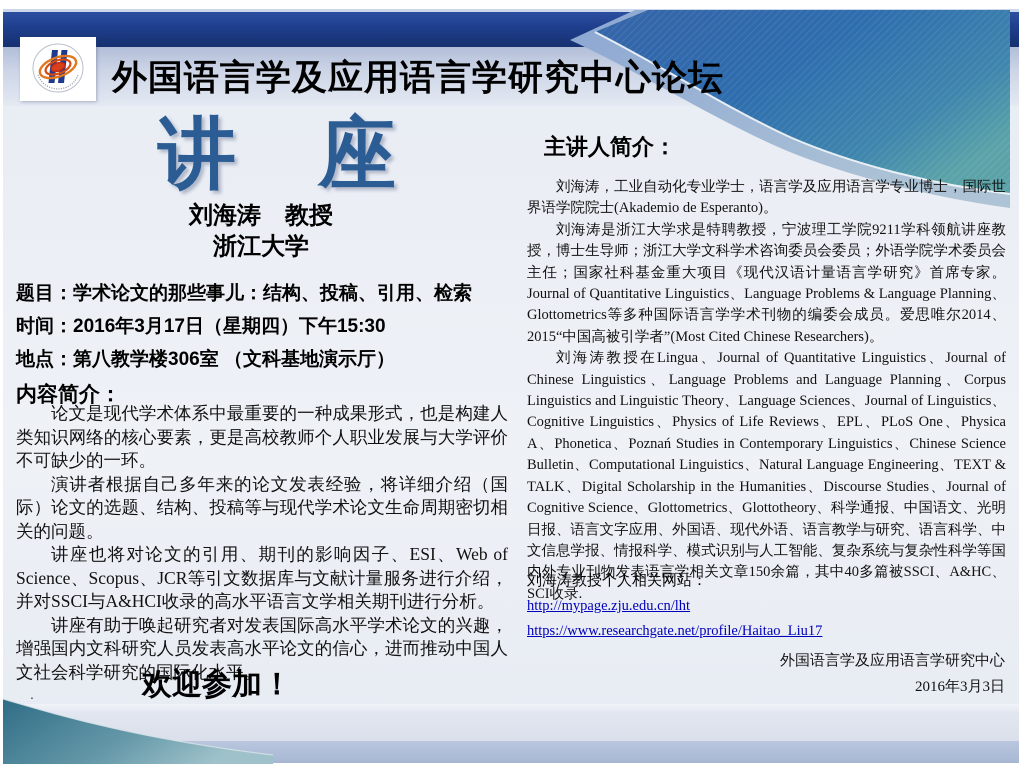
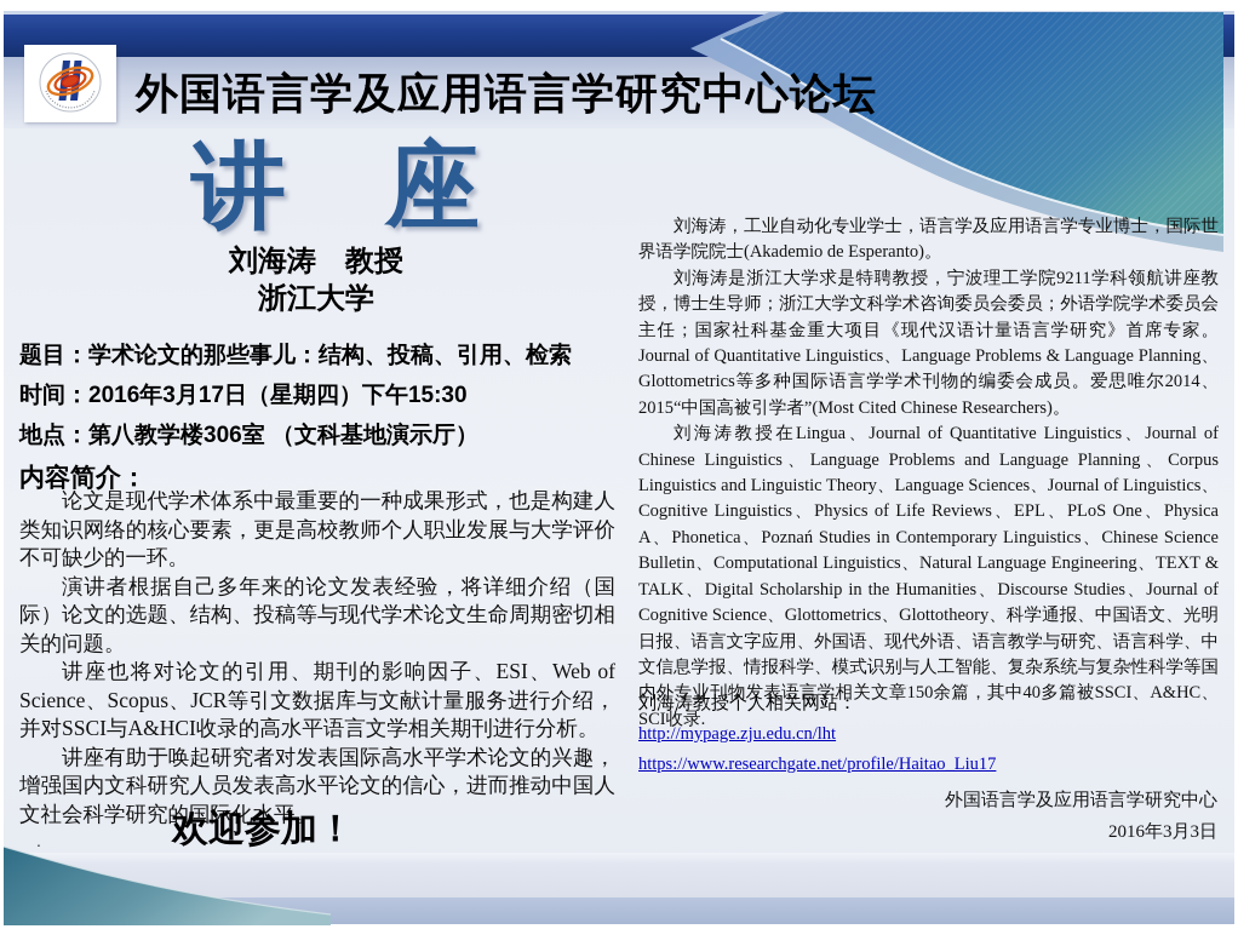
  外国语言学及应用语言学研究中心论坛
  讲 座
  刘海涛 教授
  浙江大学
  题目：学术论文的那些事儿：结构、投稿、引用、检索
  时间：2016年3月17日（星期四）下午15:30
  地点：第八教学楼306室 （文科基地演示厅）
  内容简介：
  论文是现代学术体系中最重要的一种成果形式，也是构建人类知识网络的核心要素，更是高校教师个人职业发展与大学评价不可缺少的一环。
  演讲者根据自己多年来的论文发表经验，将详细介绍（国际）论文的选题、结构、投稿等与现代学术论文生命周期密切相关的问题。
  讲座也将对论文的引用、期刊的影响因子、ESI、Web of Science、Scopus、JCR等引文数据库与文献计量服务进行介绍，并对SSCI与A&HCI收录的高水平语言文学相关期刊进行分析。
  讲座有助于唤起研究者对发表国际高水平学术论文的兴趣，增强国内文科研究人员发表高水平论文的信心，进而推动中国人文社会科学研究的国际化水平。
  欢迎参加！
  .
- 主讲人简介：
  刘海涛，工业自动化专业学士，语言学及应用语言学专业博士，国际世界语学院院士(Akademio de Esperanto)。
  刘海涛是浙江大学求是特聘教授，宁波理工学院9211学科领航讲座教授，博士生导师；浙江大学文科学术咨询委员会委员；外语学院学术委员会主任；国家社科基金重大项目《现代汉语计量语言学研究》首席专家。Journal of Quantitative Linguistics、Language Problems & Language Planning、Glottometrics等多种国际语言学学术刊物的编委会成员。爱思唯尔2014、2015“中国高被引学者”(Most Cited Chinese Researchers)。
  刘海涛教授在Lingua、Journal of Quantitative Linguistics、Journal of Chinese Linguistics、Language Problems and Language Planning、Corpus Linguistics and Linguistic Theory、Language Sciences、Journal of Linguistics、Cognitive Linguistics、Physics of Life Reviews、EPL、PLoS One、Physica A、Phonetica、Poznań Studies in Contemporary Linguistics、Chinese Science Bulletin、Computational Linguistics、Natural Language Engineering、TEXT & TALK、Digital Scholarship in the Humanities、Discourse Studies、Journal of Cognitive Science、Glottometrics、Glottotheory、科学通报、中国语文、光明日报、语言文字应用、外国语、现代外语、语言教学与研究、语言科学、中文信息学报、情报科学、模式识别与人工智能、复杂系统与复杂性科学等国内外专业刊物发表语言学相关文章150余篇，其中40多篇被SSCI、A&HC、SCI收录.
  刘海涛教授个人相关网站：
  http://mypage.zju.edu.cn/lht
  https://www.researchgate.net/profile/Haitao_Liu17
  外国语言学及应用语言学研究中心
  2016年3月3日
